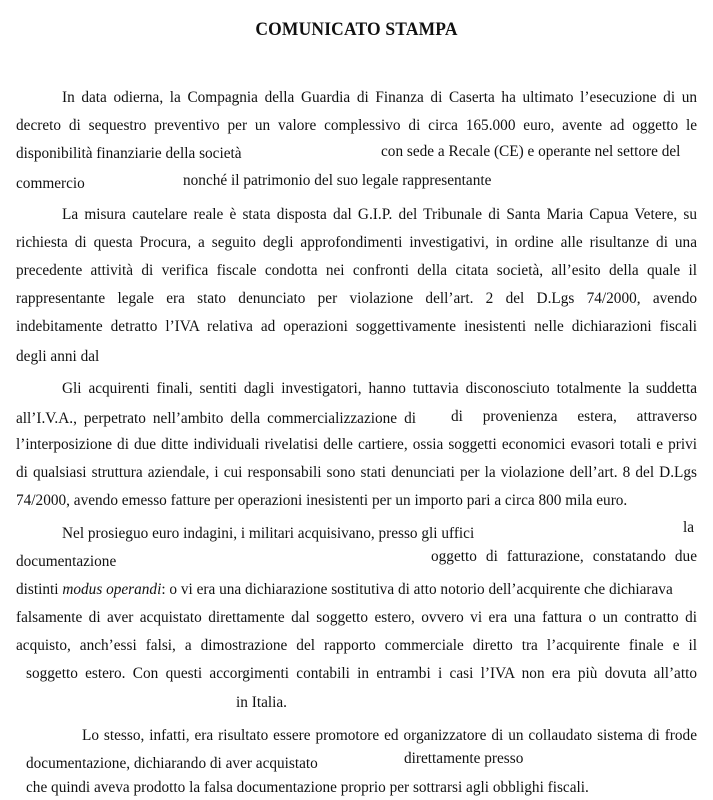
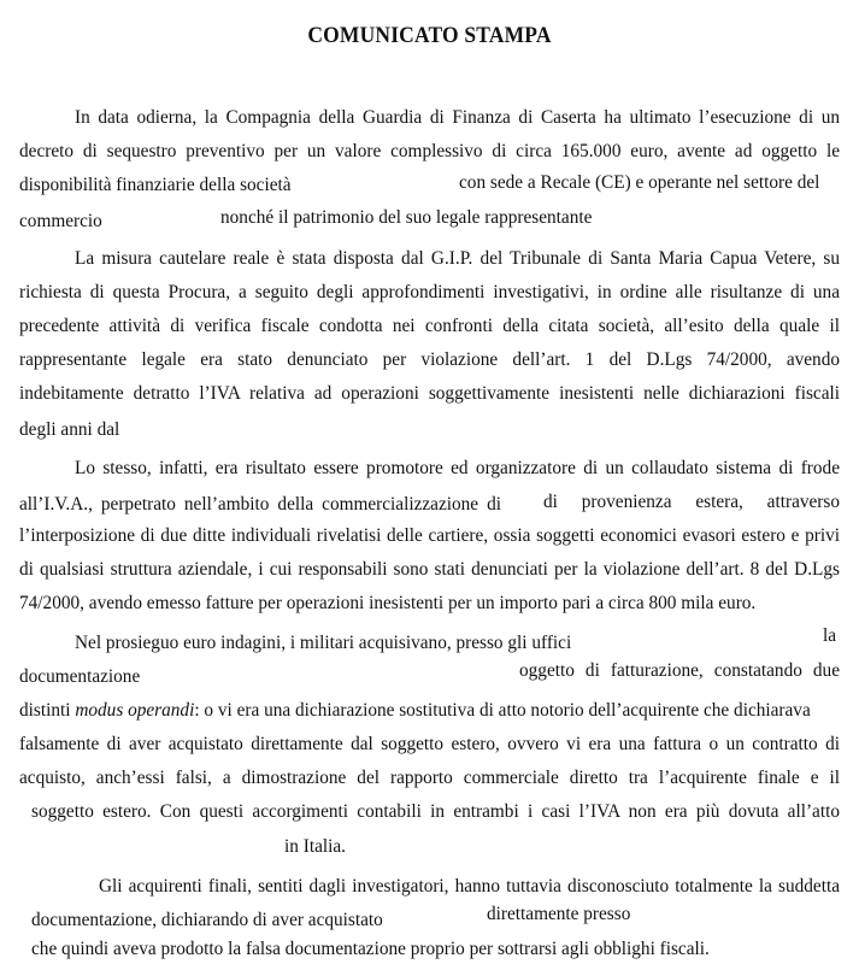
  COMUNICATO STAMPA
  In data odierna, la Compagnia della Guardia di Finanza di Caserta ha ultimato l’esecuzione di un
  decreto di sequestro preventivo per un valore complessivo di circa 165.000 euro, avente ad oggetto le
  disponibilità finanziarie della società
  con sede a Recale (CE) e operante nel settore del
  commercio
  nonché il patrimonio del suo legale rappresentante
  La misura cautelare reale è stata disposta dal G.I.P. del Tribunale di Santa Maria Capua Vetere, su
  richiesta di questa Procura, a seguito degli approfondimenti investigativi, in ordine alle risultanze di una
  precedente attività di verifica fiscale condotta nei confronti della citata società, all’esito della quale il
- rappresentante legale era stato denunciato per violazione dell’art. 2 del D.Lgs 74/2000, avendo
+ rappresentante legale era stato denunciato per violazione dell’art. 1 del D.Lgs 74/2000, avendo
  indebitamente detratto l’IVA relativa ad operazioni soggettivamente inesistenti nelle dichiarazioni fiscali
  degli anni dal
- Gli acquirenti finali, sentiti dagli investigatori, hanno tuttavia disconosciuto totalmente la suddetta
+ Lo stesso, infatti, era risultato essere promotore ed organizzatore di un collaudato sistema di frode
  all’I.V.A., perpetrato nell’ambito della commercializzazione di
  di provenienza estera, attraverso
- l’interposizione di due ditte individuali rivelatisi delle cartiere, ossia soggetti economici evasori totali e privi
+ l’interposizione di due ditte individuali rivelatisi delle cartiere, ossia soggetti economici evasori estero e privi
  di qualsiasi struttura aziendale, i cui responsabili sono stati denunciati per la violazione dell’art. 8 del D.Lgs
  74/2000, avendo emesso fatture per operazioni inesistenti per un importo pari a circa 800 mila euro.
  Nel prosieguo euro indagini, i militari acquisivano, presso gli uffici
  la
  documentazione
  oggetto di fatturazione, constatando due
  distinti
  modus operandi
  : o vi era una dichiarazione sostitutiva di atto notorio dell’acquirente che dichiarava
  falsamente di aver acquistato direttamente dal soggetto estero, ovvero vi era una fattura o un contratto di
  acquisto, anch’essi falsi, a dimostrazione del rapporto commerciale diretto tra l’acquirente finale e il
  soggetto estero. Con questi accorgimenti contabili in entrambi i casi l’IVA non era più dovuta all’atto
  in Italia.
- Lo stesso, infatti, era risultato essere promotore ed organizzatore di un collaudato sistema di frode
+ Gli acquirenti finali, sentiti dagli investigatori, hanno tuttavia disconosciuto totalmente la suddetta
  documentazione, dichiarando di aver acquistato
  direttamente presso
  che quindi aveva prodotto la falsa documentazione proprio per sottrarsi agli obblighi fiscali.
